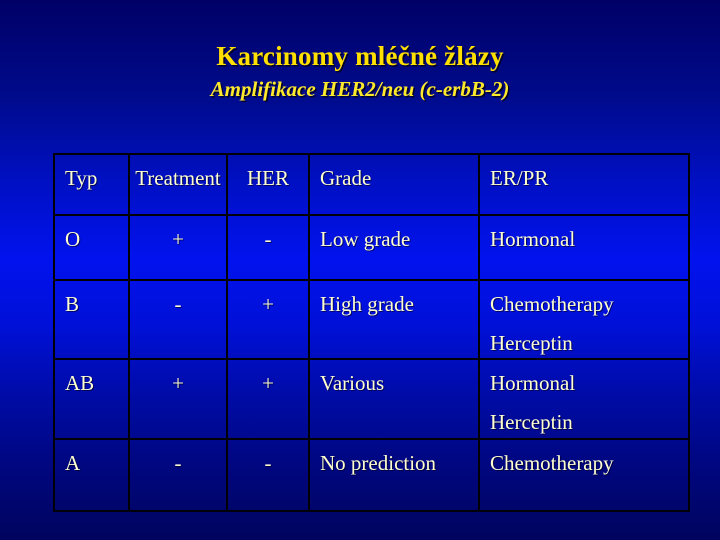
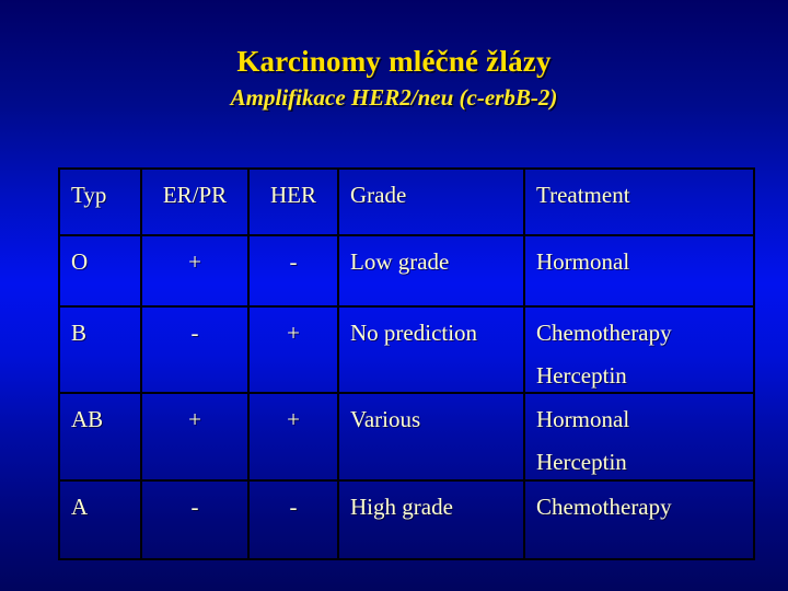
  Karcinomy mléčné žlázy
  Amplifikace HER2/neu (c-erbB-2)
  Typ
- Treatment
+ ER/PR
  HER
  Grade
- ER/PR
+ Treatment
  O
  +
  -
  Low grade
  Hormonal
  B
  -
  +
- High grade
+ No prediction
  Chemotherapy
  Herceptin
  AB
  +
  +
  Various
  Hormonal
  Herceptin
  A
  -
  -
- No prediction
+ High grade
  Chemotherapy
